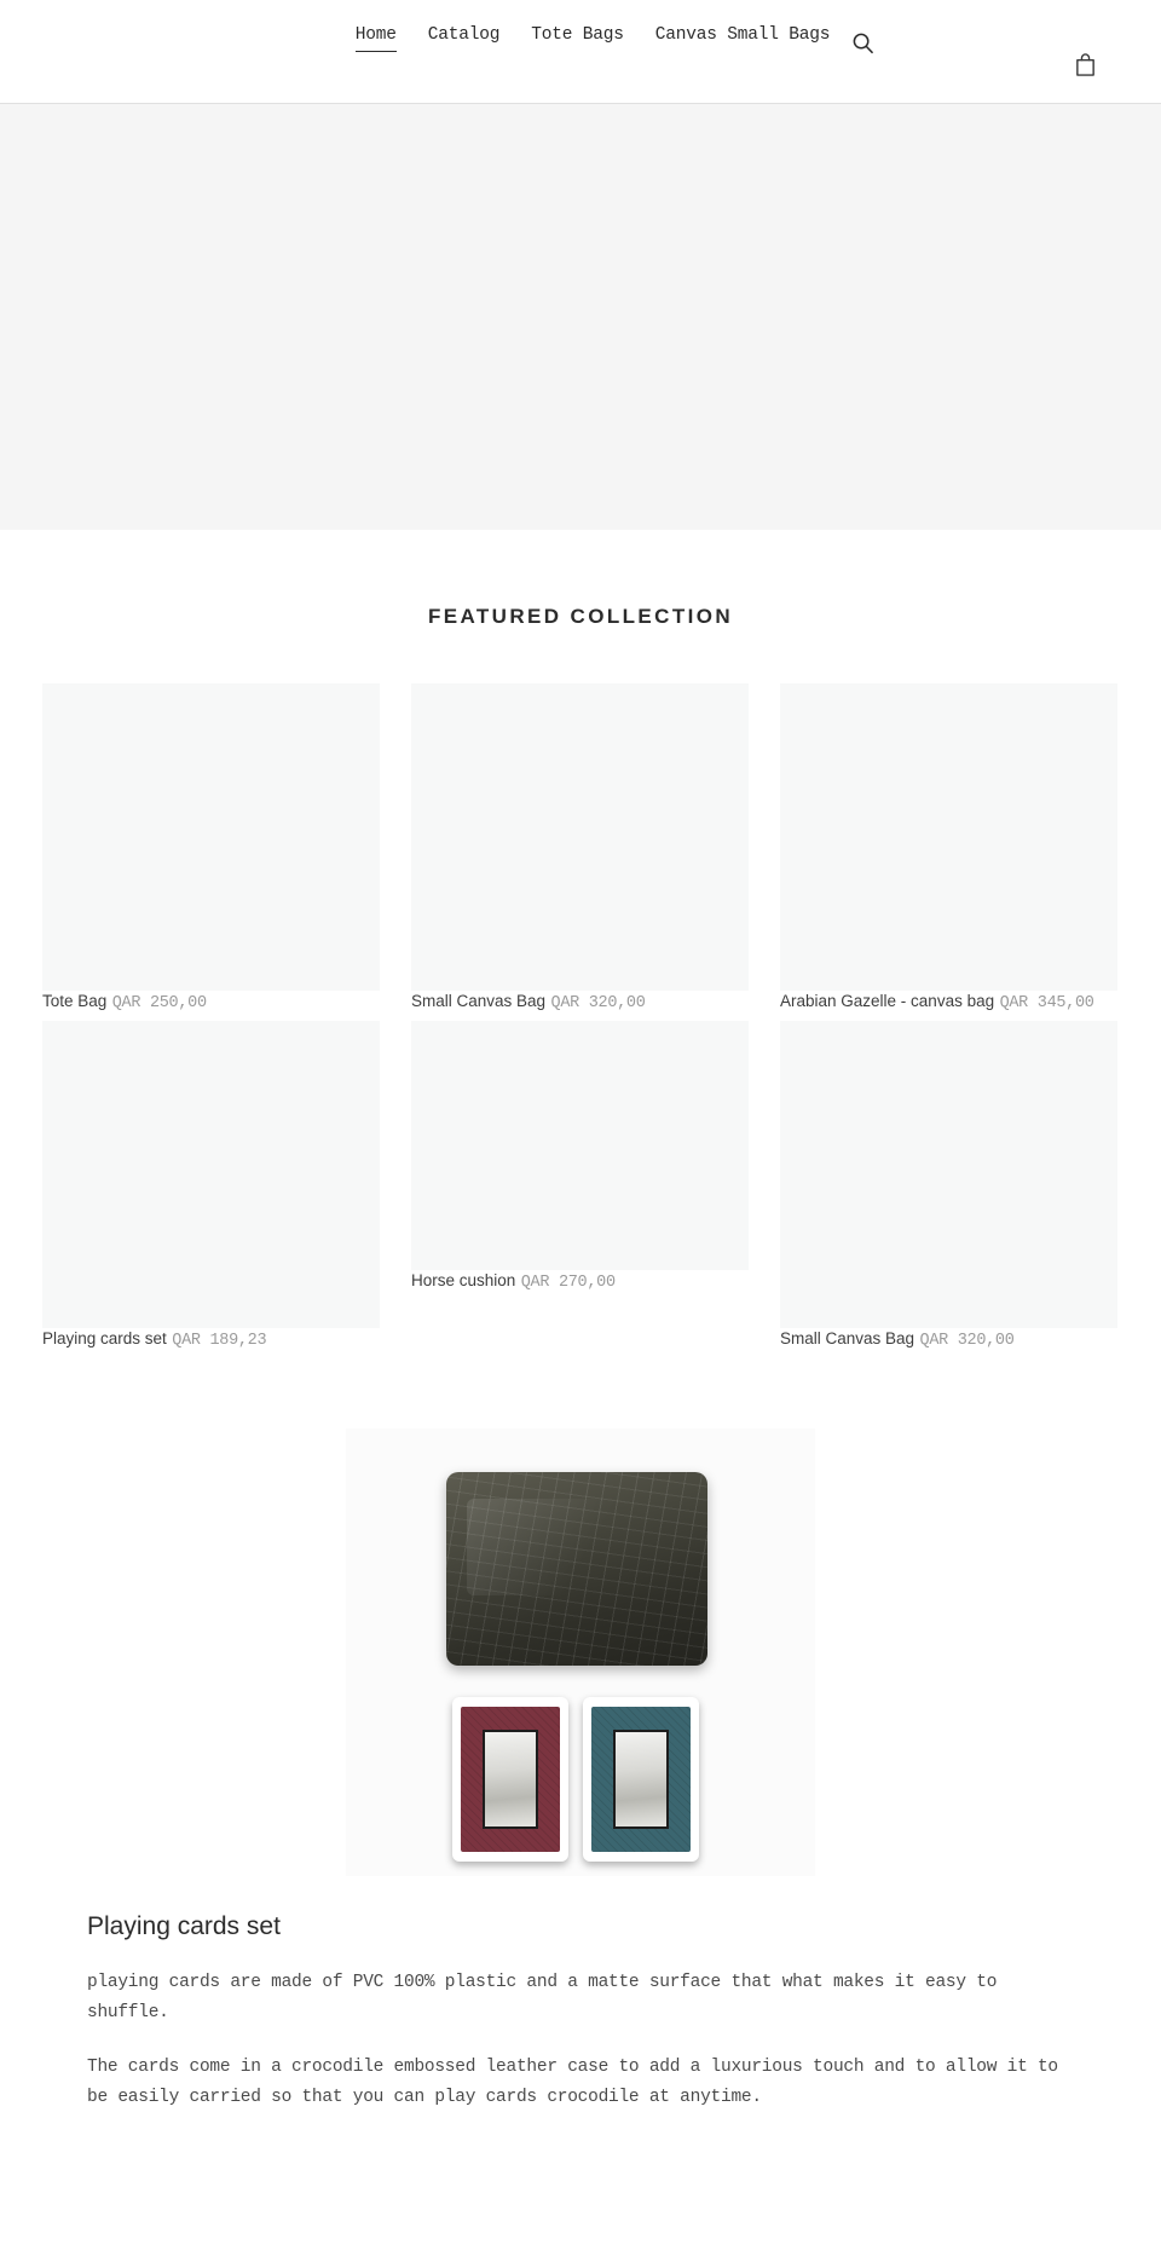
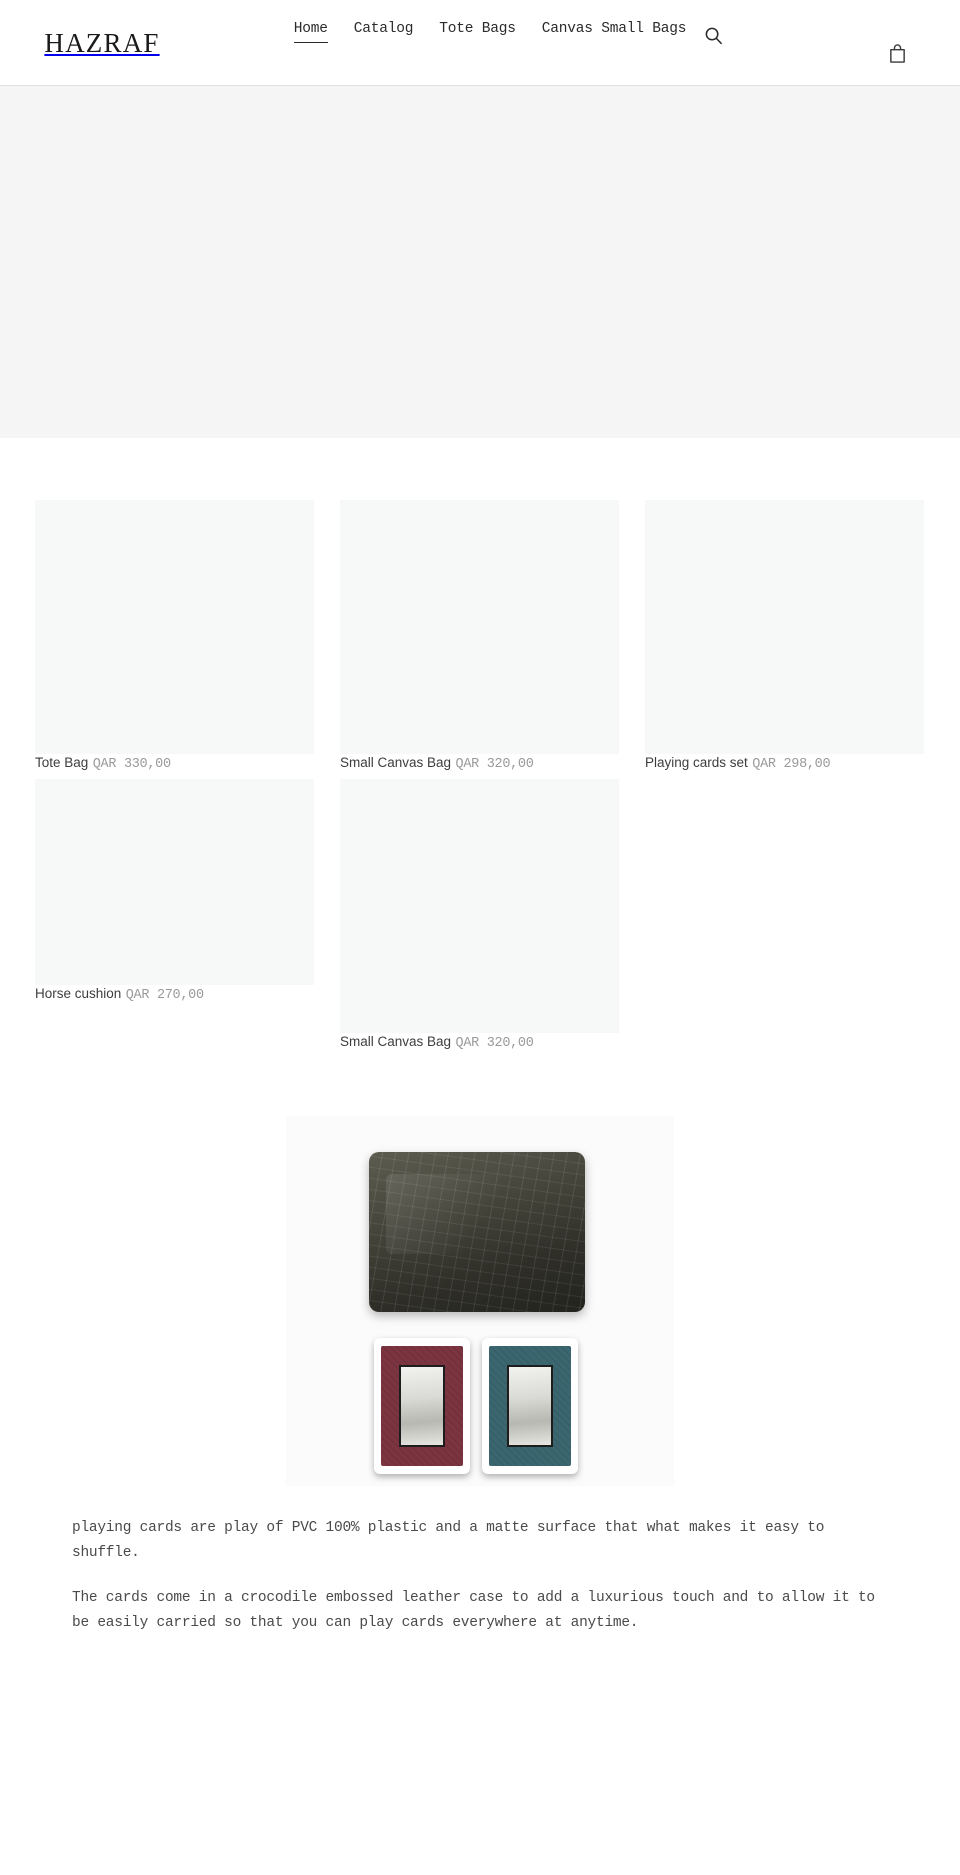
+ HAZRAF
  Home
  Catalog
  Tote Bags
  Canvas Small Bags
- FEATURED COLLECTION
- Tote Bag QAR 250,00
+ Tote Bag QAR 330,00
  Small Canvas Bag QAR 320,00
- Arabian Gazelle - canvas bag QAR 345,00
- Playing cards set QAR 189,23
+ Playing cards set QAR 298,00
  Horse cushion QAR 270,00
  Small Canvas Bag QAR 320,00
- Playing cards set
- playing cards are made of PVC 100% plastic and a matte surface that what makes it easy to shuffle.
+ playing cards are play of PVC 100% plastic and a matte surface that what makes it easy to shuffle.
- The cards come in a crocodile embossed leather case to add a luxurious touch and to allow it to be easily carried so that you can play cards crocodile at anytime.
+ The cards come in a crocodile embossed leather case to add a luxurious touch and to allow it to be easily carried so that you can play cards everywhere at anytime.
